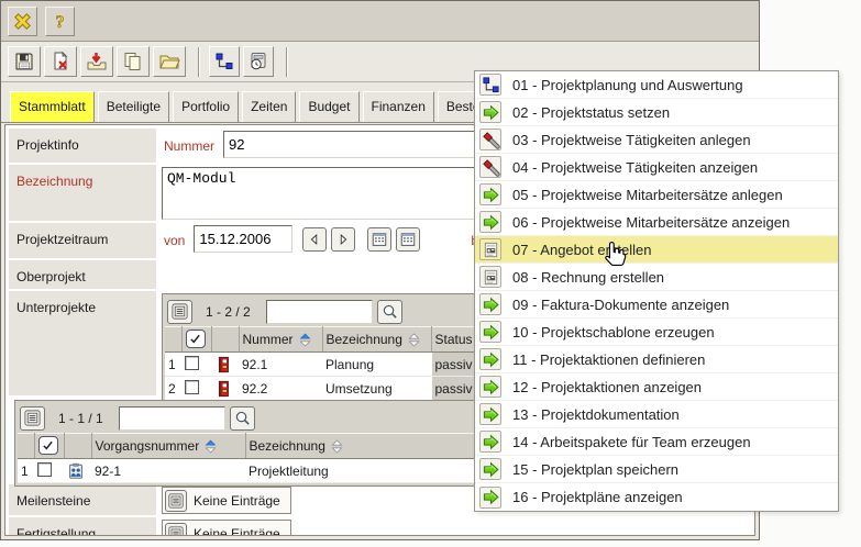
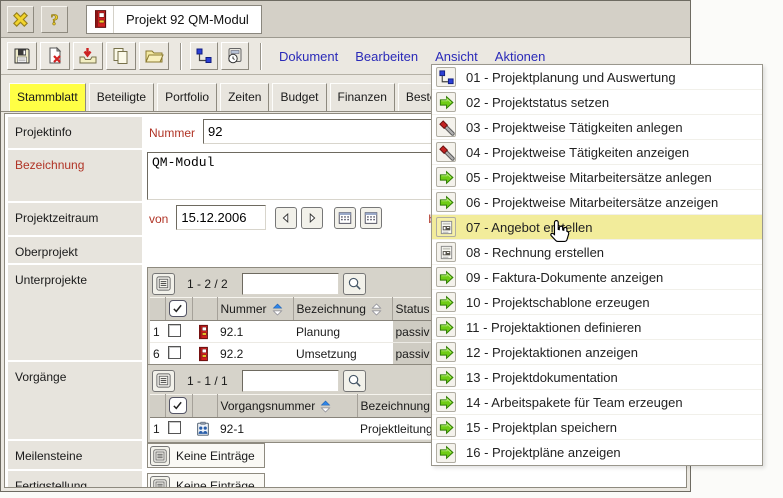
+ Projekt 92 QM-Modul
+ Dokument
+ Bearbeiten
+ Ansicht
+ Aktionen
  Stammblatt
  Beteiligte
  Portfolio
  Zeiten
  Budget
  Finanzen
  Projektinfo
  Nummer
  92
  Bezeichnung
  QM-Modul
  Projektzeitraum
  von
  15.12.2006
  Oberprojekt
  Unterprojekte
  1 - 2 / 2
  			Nummer	Bezeichnung	Status
  1			92.1	Planung	passiv
- 2			92.2	Umsetzung	passiv
+ 6			92.2	Umsetzung	passiv
+ Vorgänge
  1 - 1 / 1
  			Vorgangsnummer	Bezeichnung
  1			92-1	Projektleitung
  Meilensteine
  Keine Einträge
  Fertigstellung
  Keine Einträge
  01 - Projektplanung und Auswertung
  02 - Projektstatus setzen
  03 - Projektweise Tätigkeiten anlegen
  04 - Projektweise Tätigkeiten anzeigen
  05 - Projektweise Mitarbeitersätze anlegen
  06 - Projektweise Mitarbeitersätze anzeigen
  07 - Angebot ertellen
  08 - Rechnung erstellen
  09 - Faktura-Dokumente anzeigen
  10 - Projektschablone erzeugen
  11 - Projektaktionen definieren
  12 - Projektaktionen anzeigen
  13 - Projektdokumentation
  14 - Arbeitspakete für Team erzeugen
  15 - Projektplan speichern
  16 - Projektpläne anzeigen
